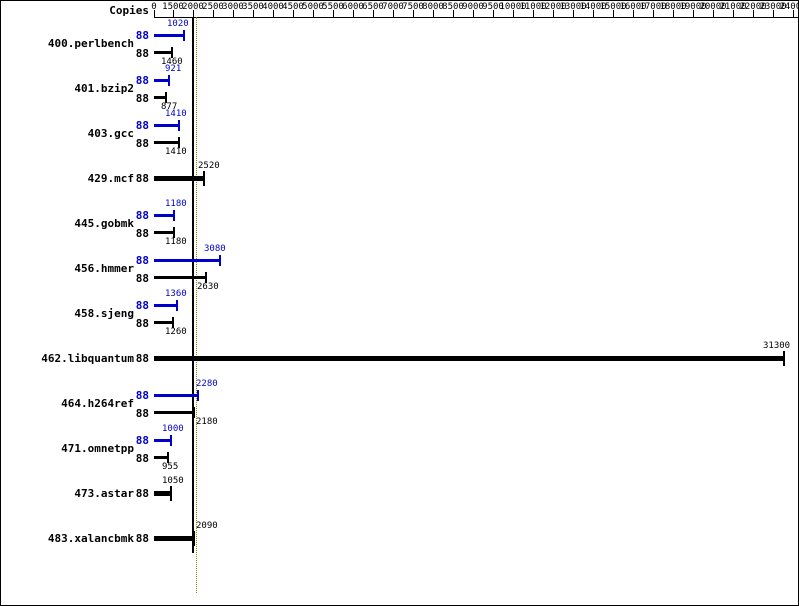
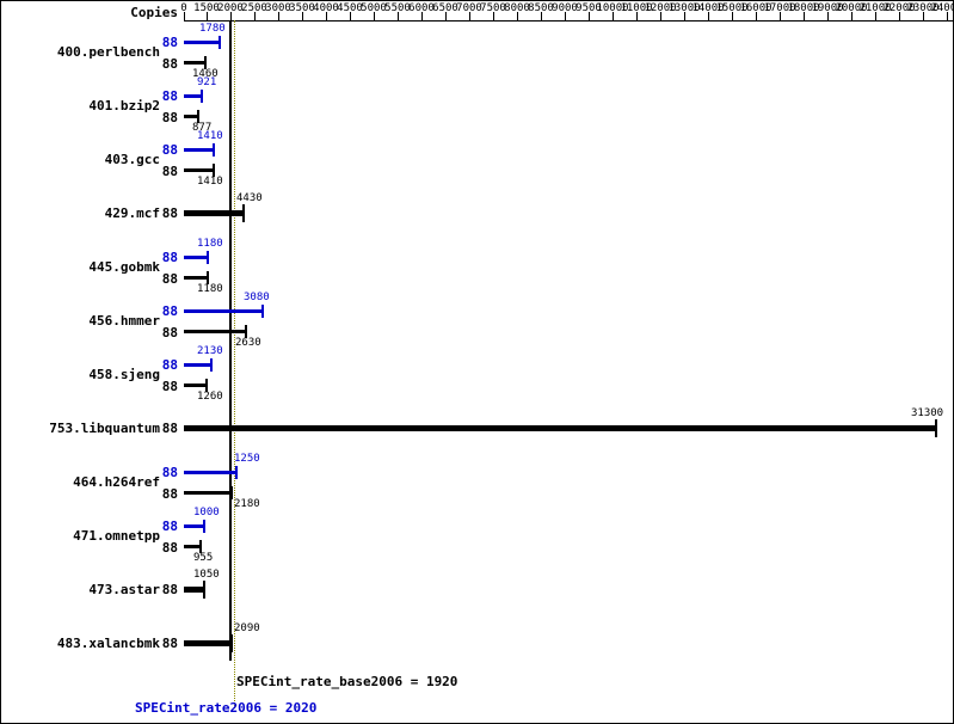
  Copies
  0
  1500
  2000
  2500
  3000
  3500
  4000
  4500
  5000
  5500
  6000
  6500
  7000
  7500
  8000
  8500
  9000
  9500
  10000
  11000
  12000
  13000
  14000
  15000
  16000
  17000
  18000
  19000
  20000
  21000
  22000
  23000
  400.perlbench
  88
  88
- 1020
+ 1780
  1460
  401.bzip2
  88
  88
  921
  877
  403.gcc
  88
  88
  1410
  1410
  429.mcf
  88
- 2520
+ 4430
  445.gobmk
  88
  88
  1180
  1180
  456.hmmer
  88
  88
  3080
  2630
  458.sjeng
  88
  88
- 1360
+ 2130
  1260
- 462.libquantum
+ 753.libquantum
  88
  31300
  464.h264ref
  88
  88
- 2280
+ 1250
  2180
  471.omnetpp
  88
  88
  1000
  955
  473.astar
  88
  1050
  483.xalancbmk
  88
  2090
+ SPECint_rate_base2006 = 1920
+ SPECint_rate2006 = 2020
